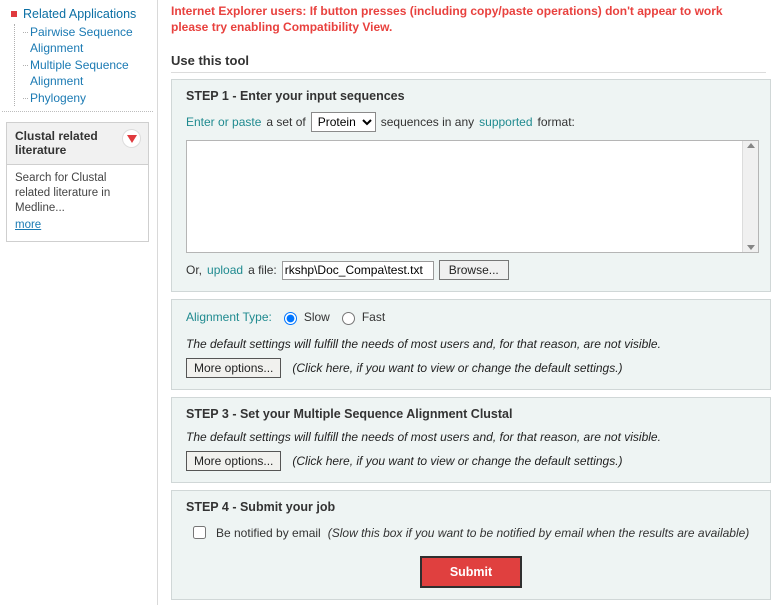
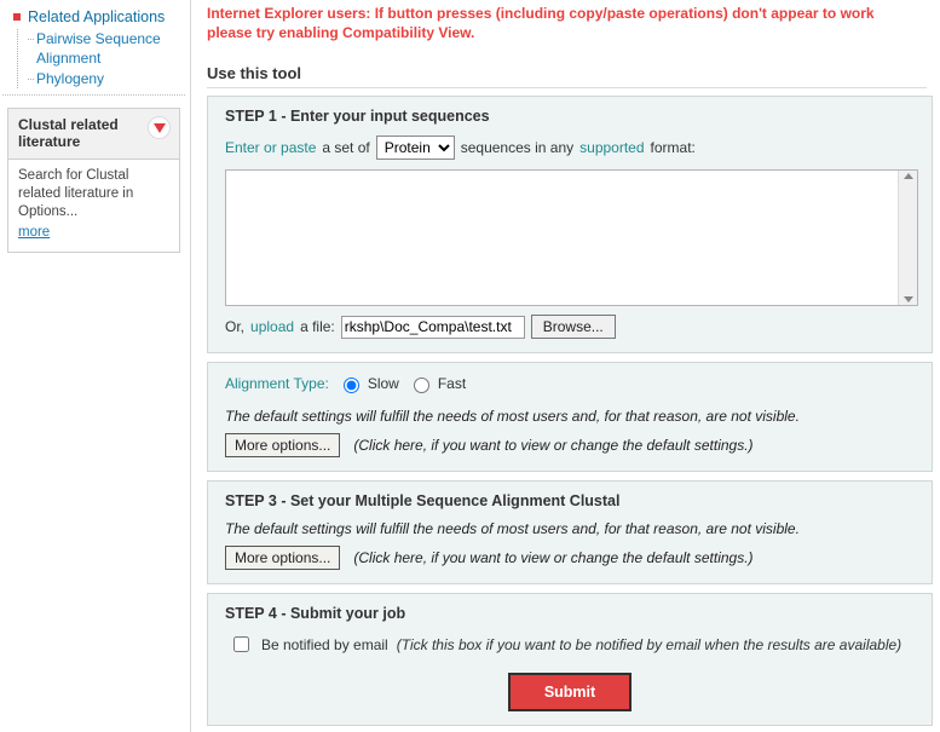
  Related Applications
  Pairwise Sequence Alignment
- Multiple Sequence Alignment
  Phylogeny
  Clustal related literature
- Search for Clustal related literature in Medline...
+ Search for Clustal related literature in Options...
  more
  Internet Explorer users: If button presses (including copy/paste operations) don't appear to work please try enabling Compatibility View.
  Use this tool
  STEP 1 - Enter your input sequences
  Enter or paste
  a set of
  Protein
  sequences in any
  supported
  format:
  Or,
  upload
  a file:
  Browse...
  Alignment Type:
  Slow
  Fast
  The default settings will fulfill the needs of most users and, for that reason, are not visible.
  More options...
  (Click here, if you want to view or change the default settings.)
  STEP 3 - Set your Multiple Sequence Alignment Clustal
  The default settings will fulfill the needs of most users and, for that reason, are not visible.
  More options...
  (Click here, if you want to view or change the default settings.)
  STEP 4 - Submit your job
  Be notified by email
- (Slow this box if you want to be notified by email when the results are available)
+ (Tick this box if you want to be notified by email when the results are available)
  Submit
